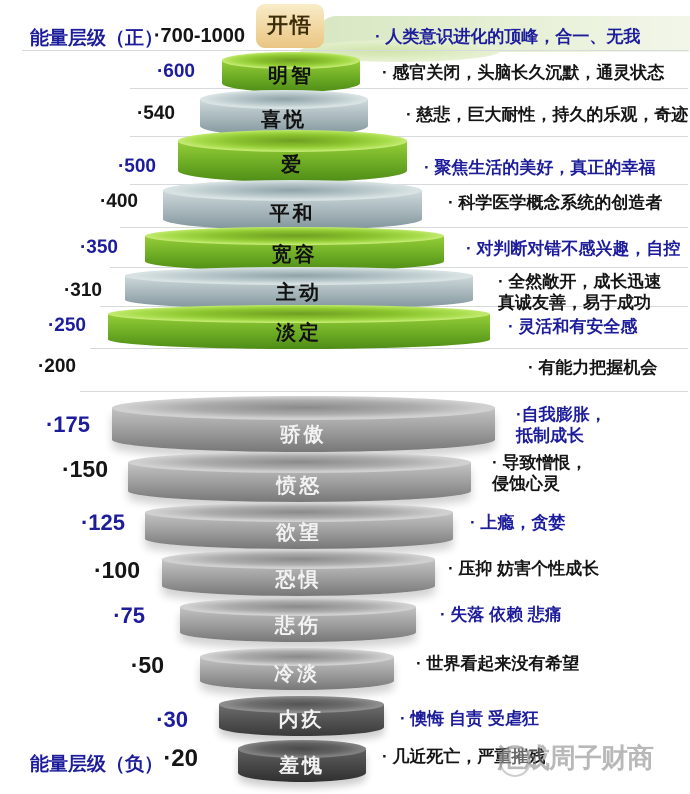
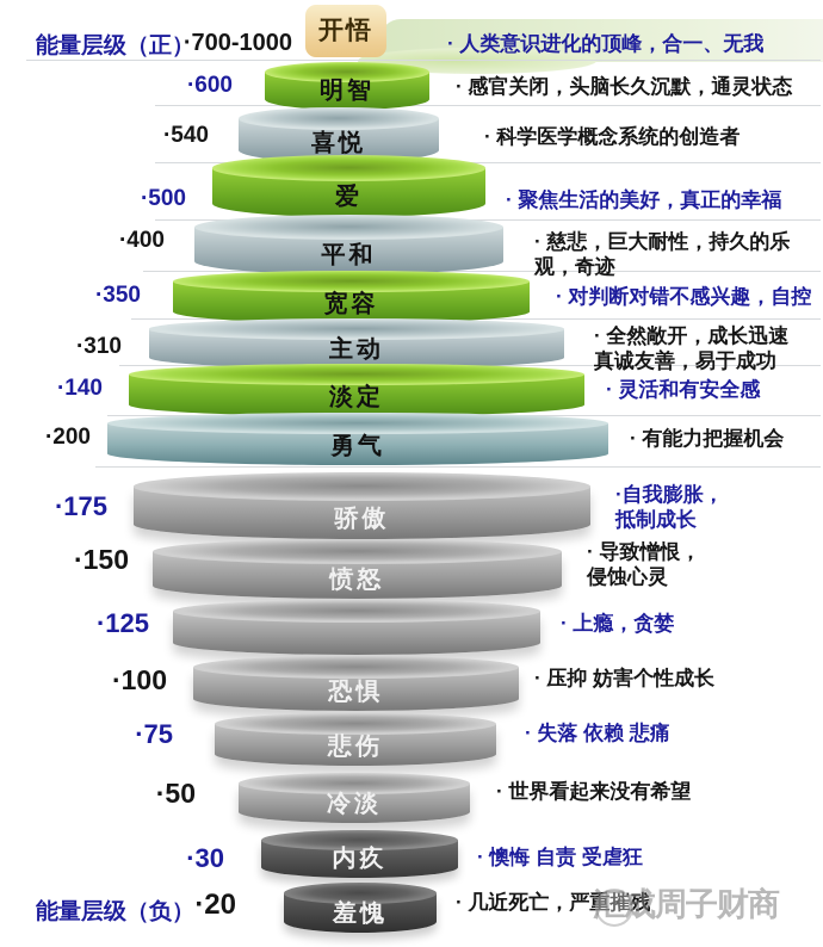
  能量层级（正）
  能量层级（负）
  开悟
  明智
  喜悦
  爱
  平和
  宽容
  主动
  淡定
+ 勇气
  骄傲
  愤怒
- 欲望
  恐惧
  悲伤
  冷淡
  内疚
  羞愧
  ·700-1000
  ·600
  ·540
  ·500
  ·400
  ·350
  ·310
- ·250
+ ·140
  ·200
  ·175
  ·150
  ·125
  ·100
  ·75
  ·50
  ·30
  ·20
  · 人类意识进化的顶峰，合一、无我
  · 感官关闭，头脑长久沉默，通灵状态
- · 慈悲，巨大耐性，持久的乐观，奇迹
+ · 科学医学概念系统的创造者
  · 聚焦生活的美好，真正的幸福
- · 科学医学概念系统的创造者
+ · 慈悲，巨大耐性，持久的乐观，奇迹
  · 对判断对错不感兴趣，自控
  · 全然敞开，成长迅速
  真诚友善，易于成功
  · 灵活和有安全感
  · 有能力把握机会
  ·自我膨胀，
  抵制成长
  · 导致憎恨，
  侵蚀心灵
  · 上瘾，贪婪
  · 压抑 妨害个性成长
  · 失落 依赖 悲痛
  · 世界看起来没有希望
  · 懊悔 自责 受虐狂
  · 几近死亡，严重摧残
  汇成周子财商
